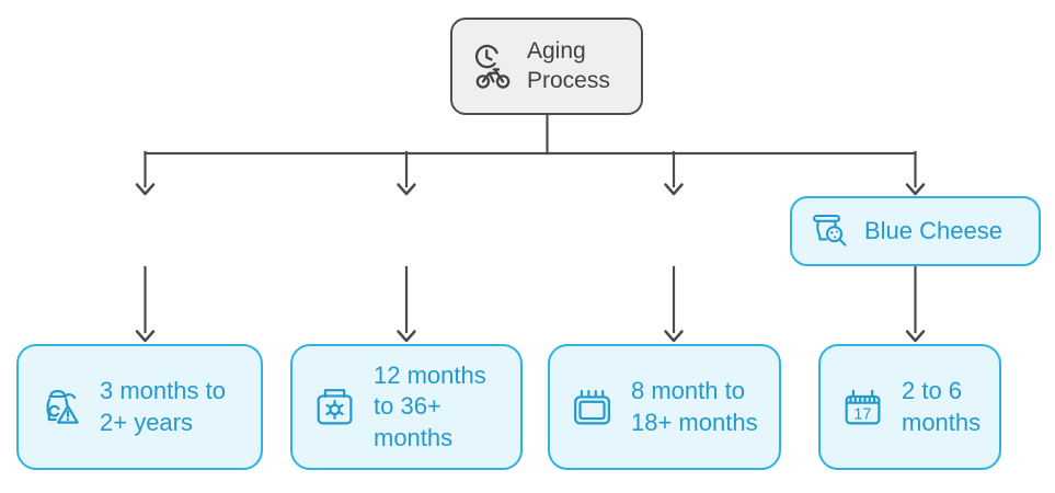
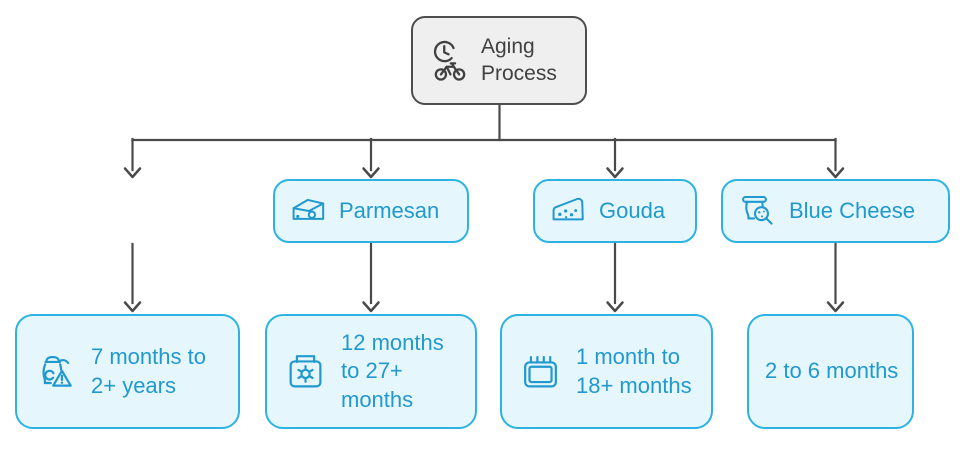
  Aging Process
+ Parmesan
+ Gouda
  Blue Cheese
- 3 months to 2+ years
+ 7 months to 2+ years
- 12 months to 36+ months
+ 12 months to 27+ months
- 8 month to 18+ months
+ 1 month to 18+ months
- 17
  2 to 6 months
